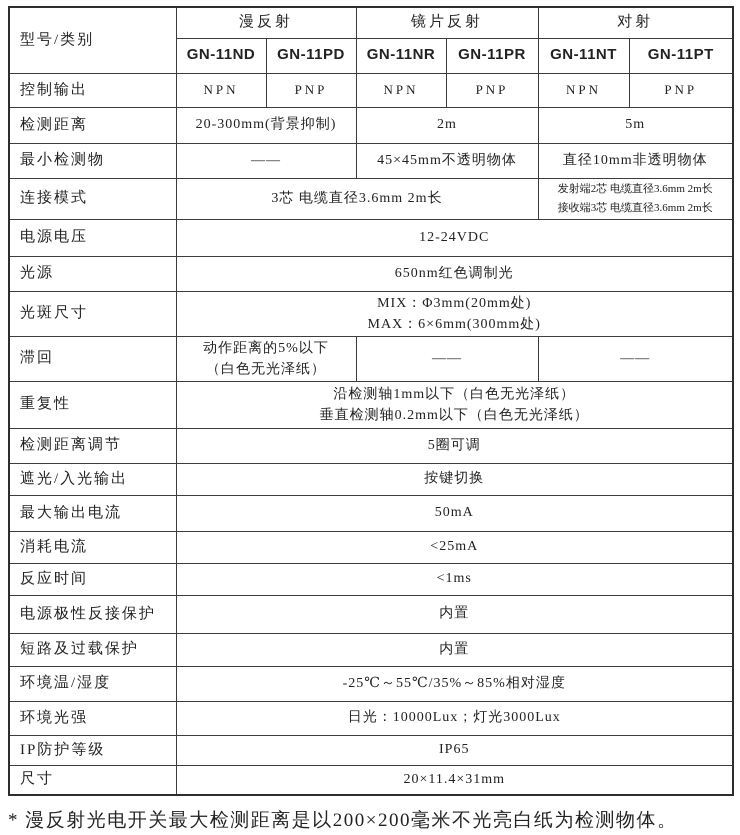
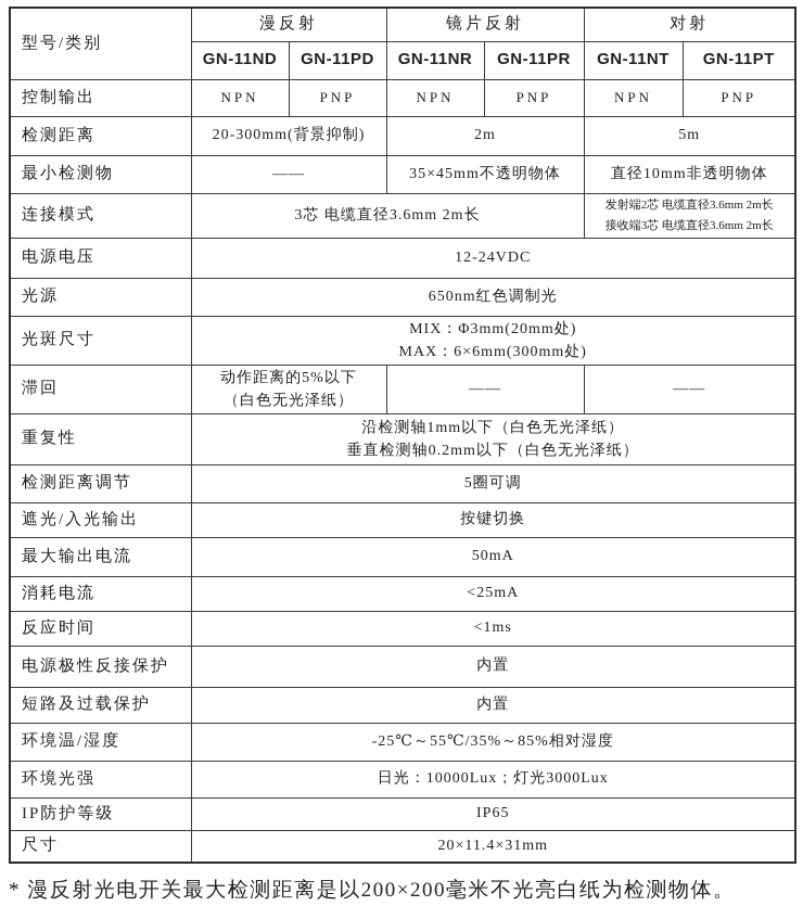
  型号/类别	漫反射	镜片反射	对射
  GN-11ND	GN-11PD	GN-11NR	GN-11PR	GN-11NT	GN-11PT
  控制输出	NPN	PNP	NPN	PNP	NPN	PNP
  检测距离	20-300mm(背景抑制)	2m	5m
- 最小检测物	——	45×45mm不透明物体	直径10mm非透明物体
+ 最小检测物	——	35×45mm不透明物体	直径10mm非透明物体
  连接模式	3芯 电缆直径3.6mm 2m长	发射端2芯 电缆直径3.6mm 2m长 接收端3芯 电缆直径3.6mm 2m长
  电源电压	12-24VDC
  光源	650nm红色调制光
  光斑尺寸	MIX：Φ3mm(20mm处) MAX：6×6mm(300mm处)
  滞回	动作距离的5%以下 （白色无光泽纸）	——	——
  重复性	沿检测轴1mm以下（白色无光泽纸） 垂直检测轴0.2mm以下（白色无光泽纸）
  检测距离调节	5圈可调
  遮光/入光输出	按键切换
  最大输出电流	50mA
  消耗电流	<25mA
  反应时间	<1ms
  电源极性反接保护	内置
  短路及过载保护	内置
  环境温/湿度	-25℃～55℃/35%～85%相对湿度
  环境光强	日光：10000Lux；灯光3000Lux
  IP防护等级	IP65
  尺寸	20×11.4×31mm
  * 漫反射光电开关最大检测距离是以200×200毫米不光亮白纸为检测物体。
